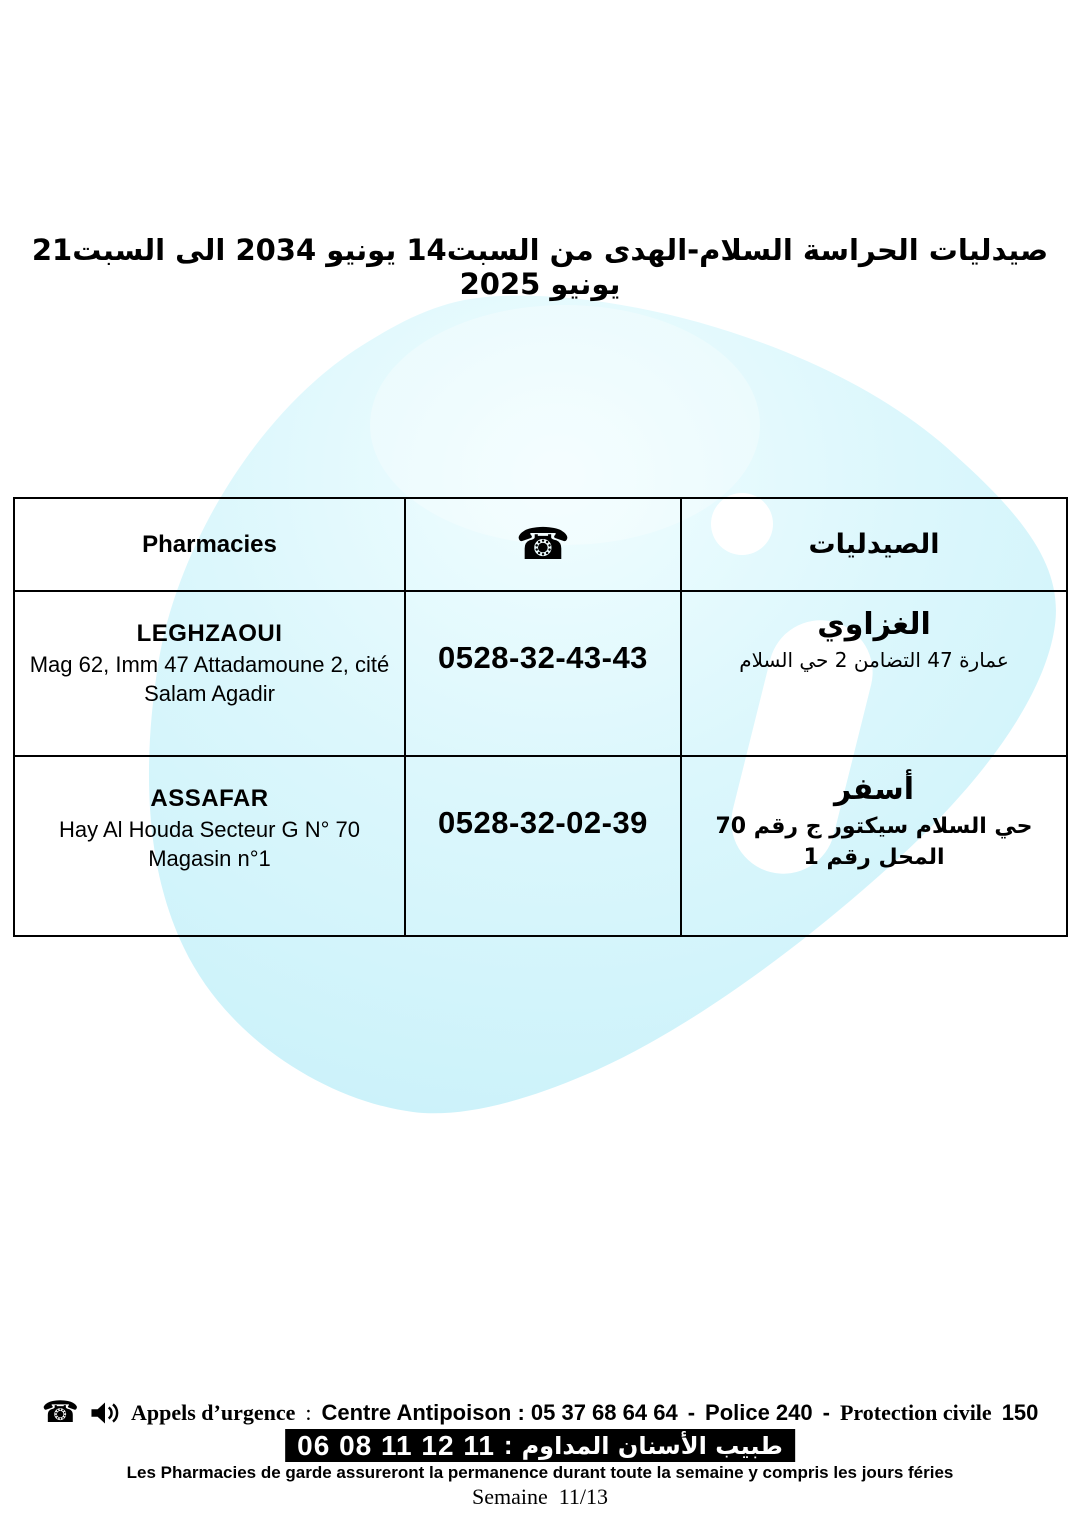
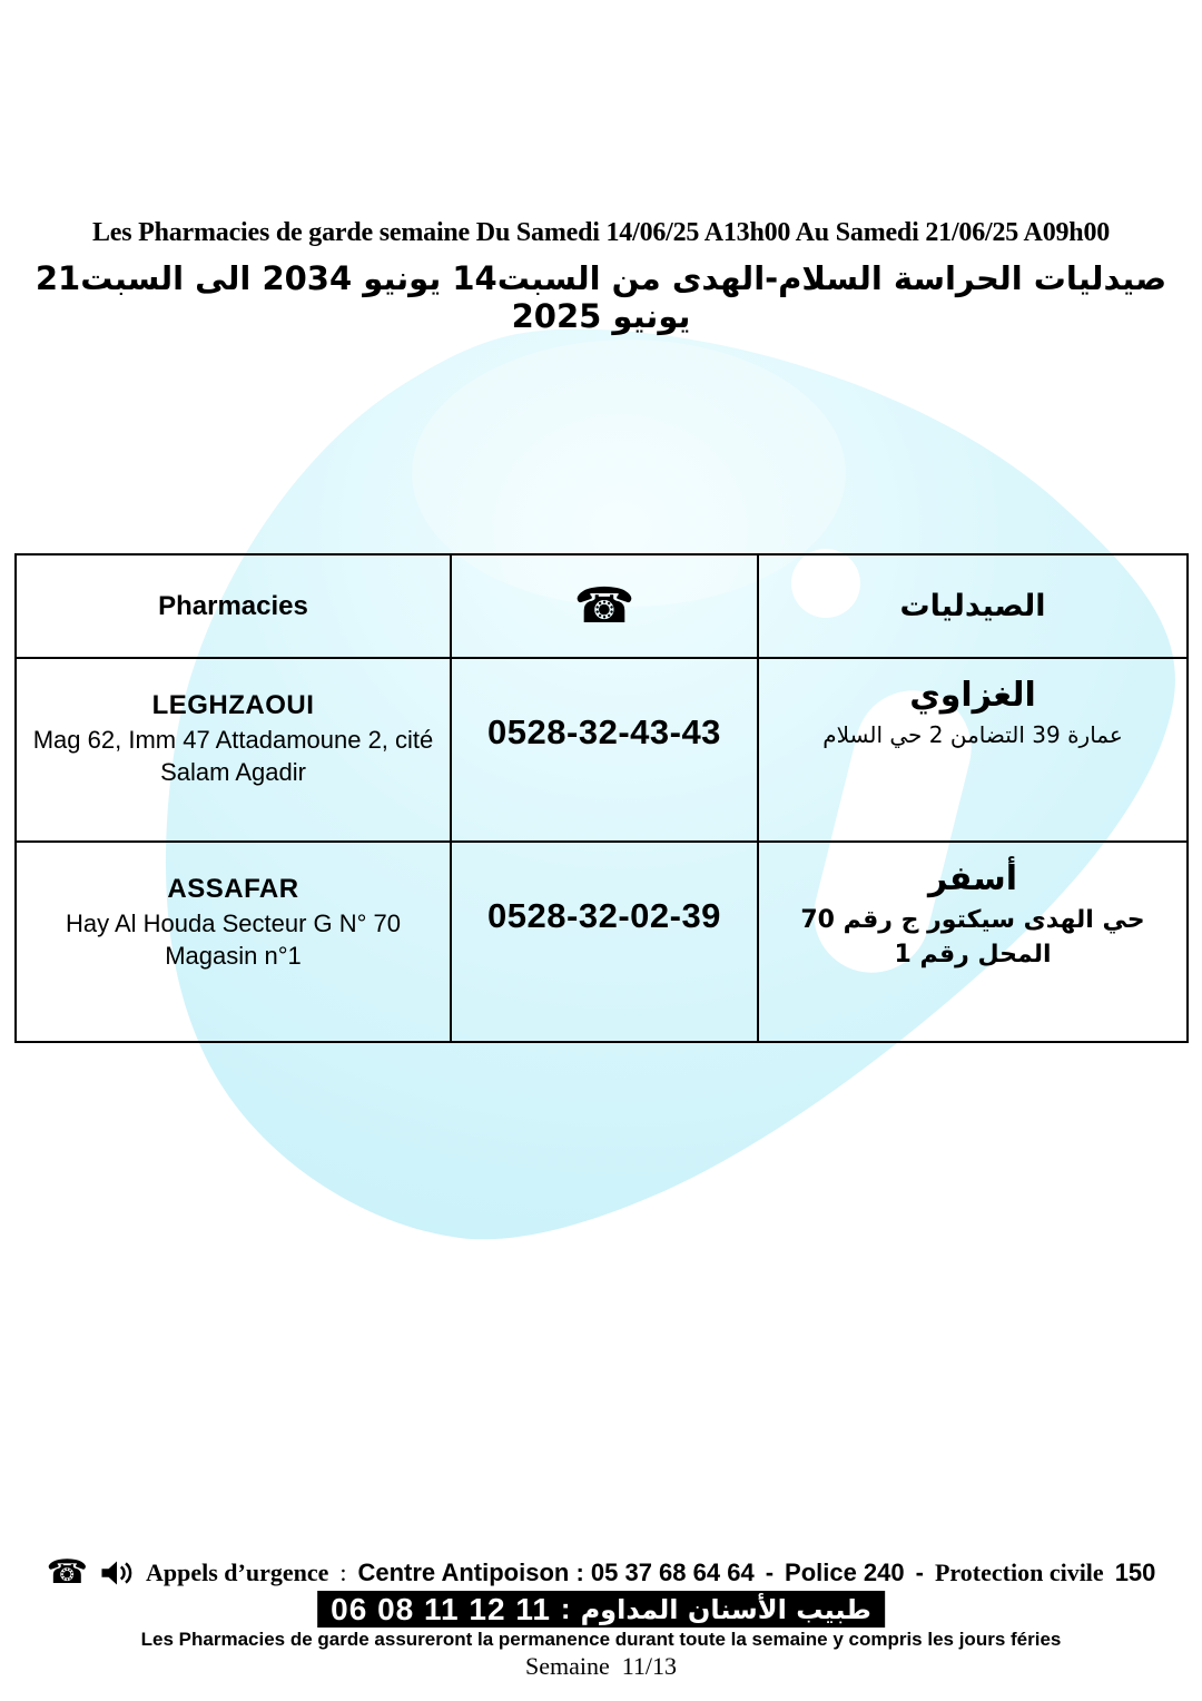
+ Les Pharmacies de garde semaine Du Samedi 14/06/25 A13h00 Au Samedi 21/06/25 A09h00
  صيدليات الحراسة السلام-الهدى من السبت14 يونيو 2034 الى السبت21 يونيو 2025
  Pharmacies	☎	الصيدليات
- LEGHZAOUI Mag 62, Imm 47 Attadamoune 2, cité Salam Agadir	0528-32-43-43	الغزاوي عمارة 47 التضامن 2 حي السلام
+ LEGHZAOUI Mag 62, Imm 47 Attadamoune 2, cité Salam Agadir	0528-32-43-43	الغزاوي عمارة 39 التضامن 2 حي السلام
- ASSAFAR Hay Al Houda Secteur G N° 70 Magasin n°1	0528-32-02-39	أسفر حي السلام سيكتور ج رقم 70 المحل رقم 1
+ ASSAFAR Hay Al Houda Secteur G N° 70 Magasin n°1	0528-32-02-39	أسفر حي الهدى سيكتور ج رقم 70 المحل رقم 1
  ☎
  Appels d’urgence
  :
  Centre Antipoison : 05 37 68 64 64
  -
  Police 240
  -
  Protection civile
  150
  طبيب الأسنان المداوم
  :
  06 08 11 12 11
  Les Pharmacies de garde assureront la permanence durant toute la semaine y compris les jours féries
  Semaine 11/13
